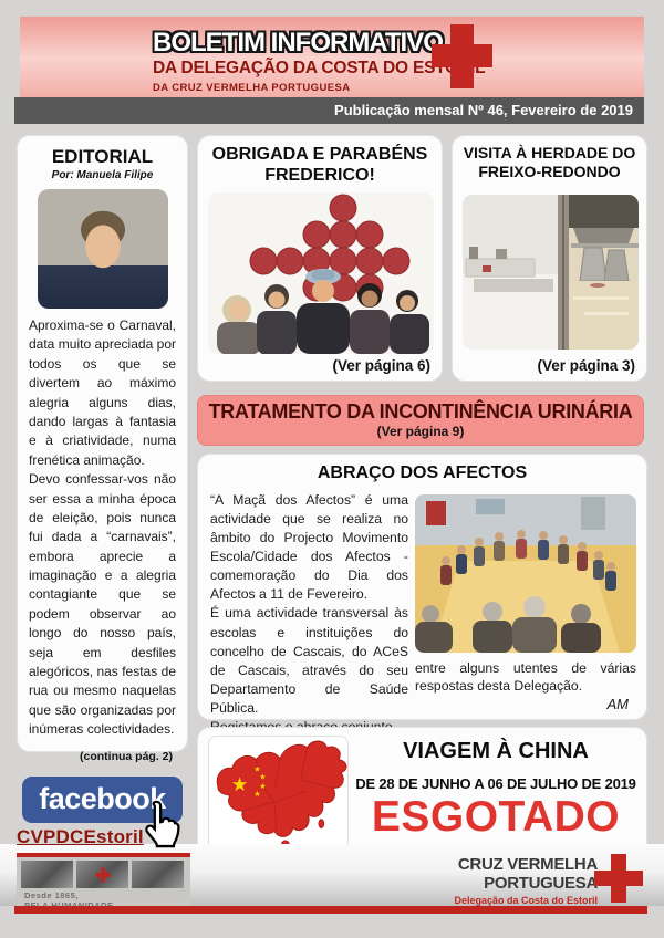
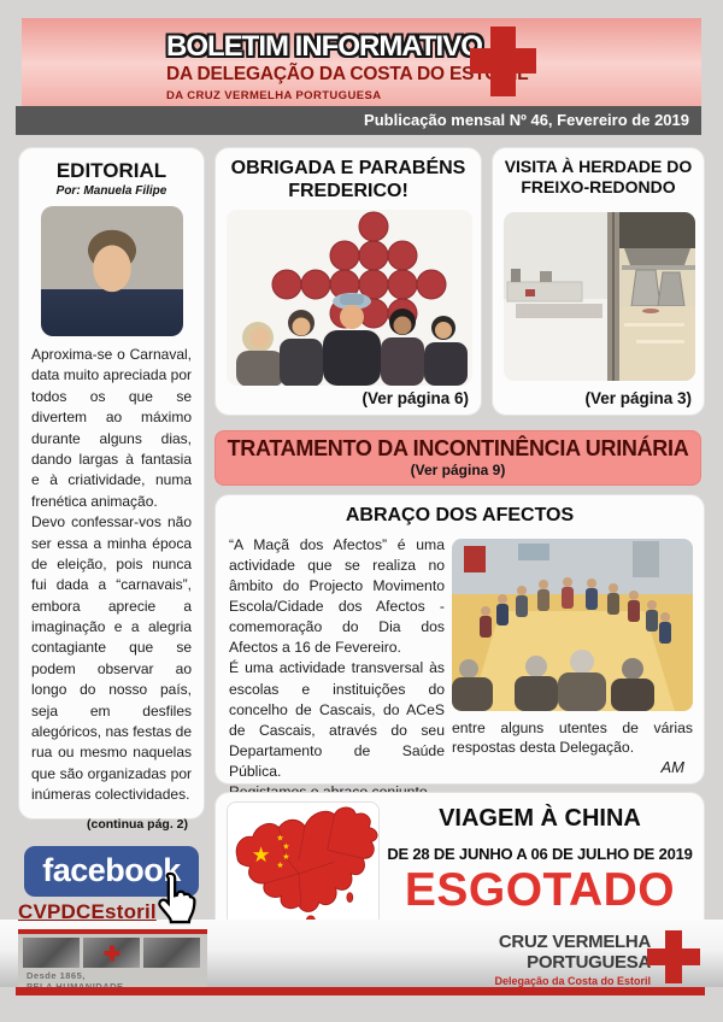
  BOLETIM INFORMATIVO
  DA DELEGAÇÃO DA COSTA DO ESTL
  DA CRUZ VERMELHA PORTUGUESA
  Publicação mensal Nº 46, Fevereiro de 2019
  EDITORIAL
  Por: Manuela Filipe
- Aproxima-se o Carnaval, data muito apreciada por todos os que se divertem ao máximo alegria alguns dias, dando largas à fantasia e à criatividade, numa frenética animação.
+ Aproxima-se o Carnaval, data muito apreciada por todos os que se divertem ao máximo durante alguns dias, dando largas à fantasia e à criatividade, numa frenética animação.
  Devo confessar-vos não ser essa a minha época de eleição, pois nunca fui dada a “carnavais”, embora aprecie a imaginação e a alegria contagiante que se podem observar ao longo do nosso país, seja em desfiles alegóricos, nas festas de rua ou mesmo naquelas que são organizadas por inúmeras colectividades.
  (continua pág. 2)
  OBRIGADA E PARABÉNS FREDERICO!
  (Ver página 6)
  VISITA À HERDADE DO FREIXO-REDONDO
  (Ver página 3)
  TRATAMENTO DA INCONTINÊNCIA URINÁRIA
  (Ver página 9)
  ABRAÇO DOS AFECTOS
- “A Maçã dos Afectos” é uma actividade que se realiza no âmbito do Projecto Movimento Escola/Cidade dos Afectos - comemoração do Dia dos Afectos a 11 de Fevereiro.
+ “A Maçã dos Afectos” é uma actividade que se realiza no âmbito do Projecto Movimento Escola/Cidade dos Afectos - comemoração do Dia dos Afectos a 16 de Fevereiro.
  É uma actividade transversal às escolas e instituições do concelho de Cascais, do ACeS de Cascais, através do seu Departamento de Saúde Pública.
  entre alguns utentes de várias respostas desta Delegação.
  AM
  ★
  VIAGEM À CHINA
  DE 28 DE JUNHO A 06 DE JULHO DE 2019
  ESGOTADO
  facebook
  CVPDCEstoril
  Desde 1865,
  CRUZ VERMELHA
  PORTUGUESA
  Delegação da Costa do Estoril
